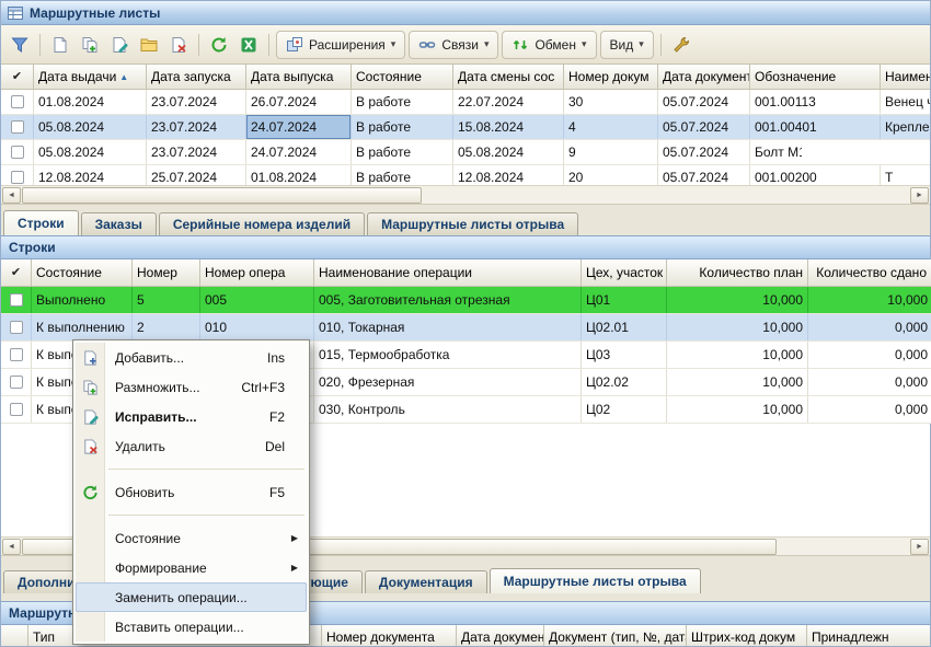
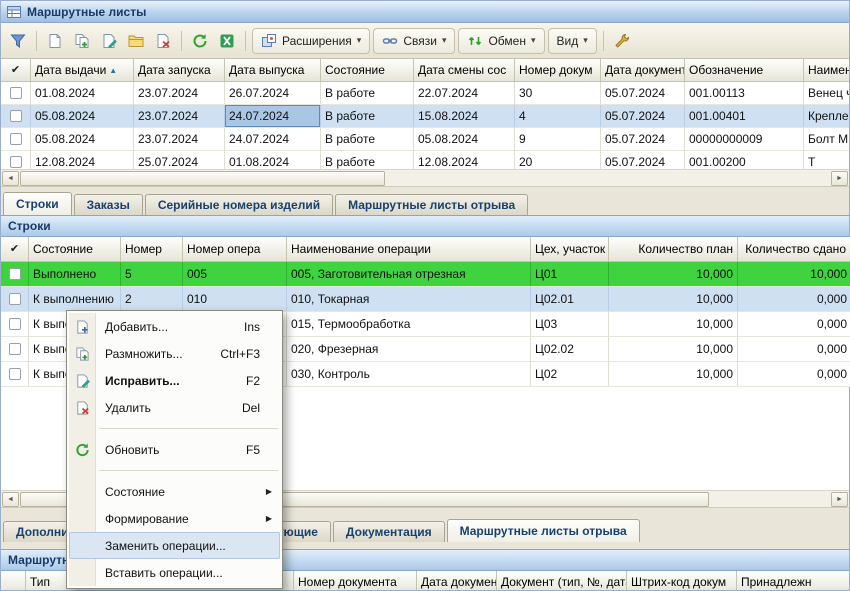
  Маршрутные листы
  Расширения
  ▾
  Связи
  ▾
  Обмен
  ▾
  Вид
  ▾
  ✔
  Дата выдачи
  ▲
  Дата запуска
  Дата выпуска
  Состояние
  Дата смены сос
  Номер докум
  Дата докумен
  Обозначение
  Наимен
  01.08.2024
  23.07.2024
  26.07.2024
  В работе
  22.07.2024
  30
  05.07.2024
  001.00113
  Венец
  05.08.2024
  23.07.2024
  24.07.2024
  В работе
  15.08.2024
  4
  05.07.2024
  001.00401
  Крепле
  05.08.2024
  23.07.2024
  24.07.2024
  В работе
  05.08.2024
  9
  05.07.2024
+ 00000000009
  Болт М
  12.08.2024
  25.07.2024
  01.08.2024
  В работе
  12.08.2024
  20
  05.07.2024
  001.00200
  Т
  Строки
  Заказы
  Серийные номера изделий
  Маршрутные листы отрыва
  Строки
  ✔
  Состояние
  Номер
  Номер опера
  Наименование операции
  Цех, участок
  Количество план
  Количество сдано
  Выполнено
  5
  005
  005, Заготовительная отрезная
  Ц01
  10,000
  10,000
  К выполнению
  2
  010
  010, Токарная
  Ц02.01
  10,000
  0,000
  015, Термообработка
  Ц03
  10,000
  0,000
  020, Фрезерная
  Ц02.02
  10,000
  0,000
  030, Контроль
  Ц02
  10,000
  0,000
  Документация
  Маршрутные листы отрыва
  Тип
  Номер документа
  Дата докумен
  Документ (тип, №, дат
  Штрих-код докум
  Принадлежн
  Добавить...
  Ins
  Размножить...
  Ctrl+F3
  Исправить...
  F2
  Удалить
  Del
  Обновить
  F5
  Состояние
  ▶
  Формирование
  ▶
  Заменить операции...
  Вставить операции...
